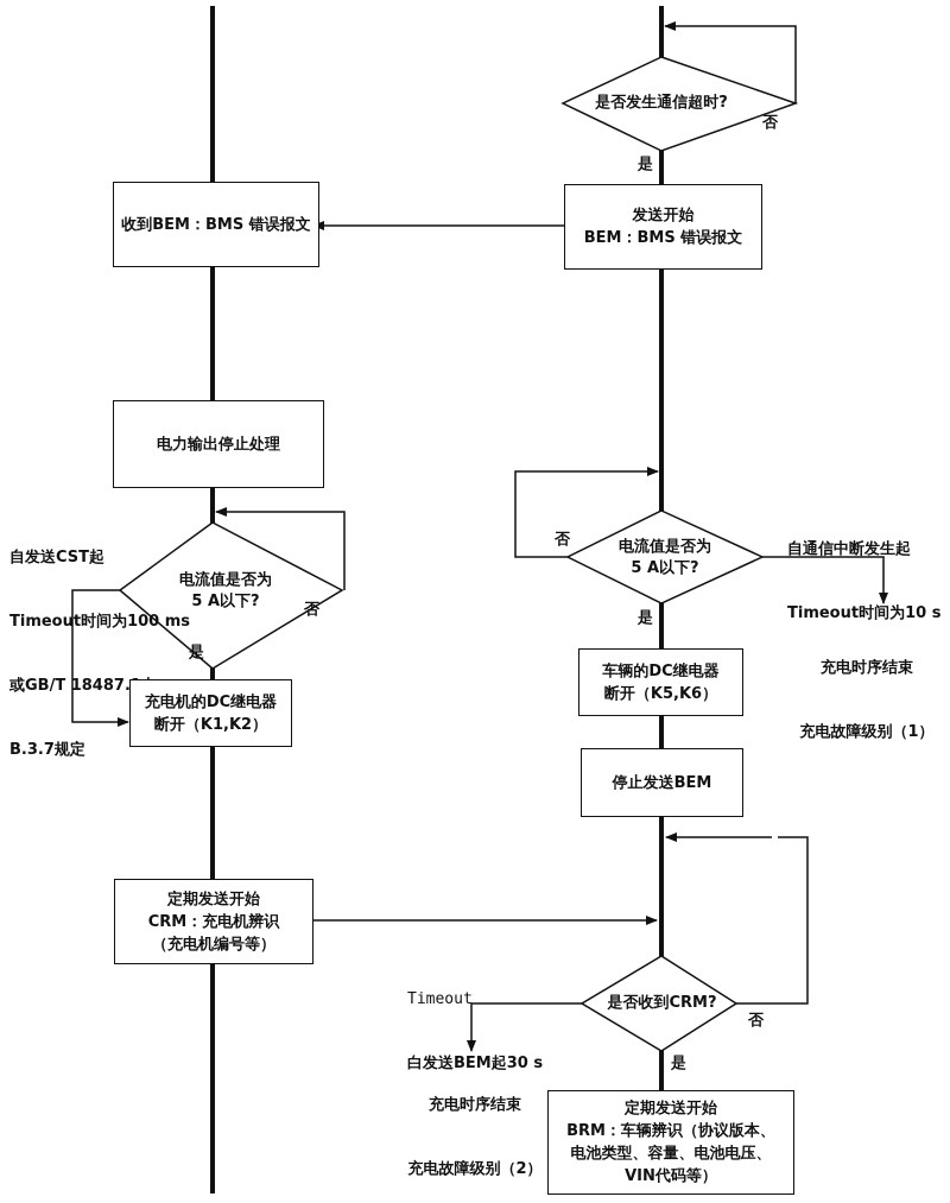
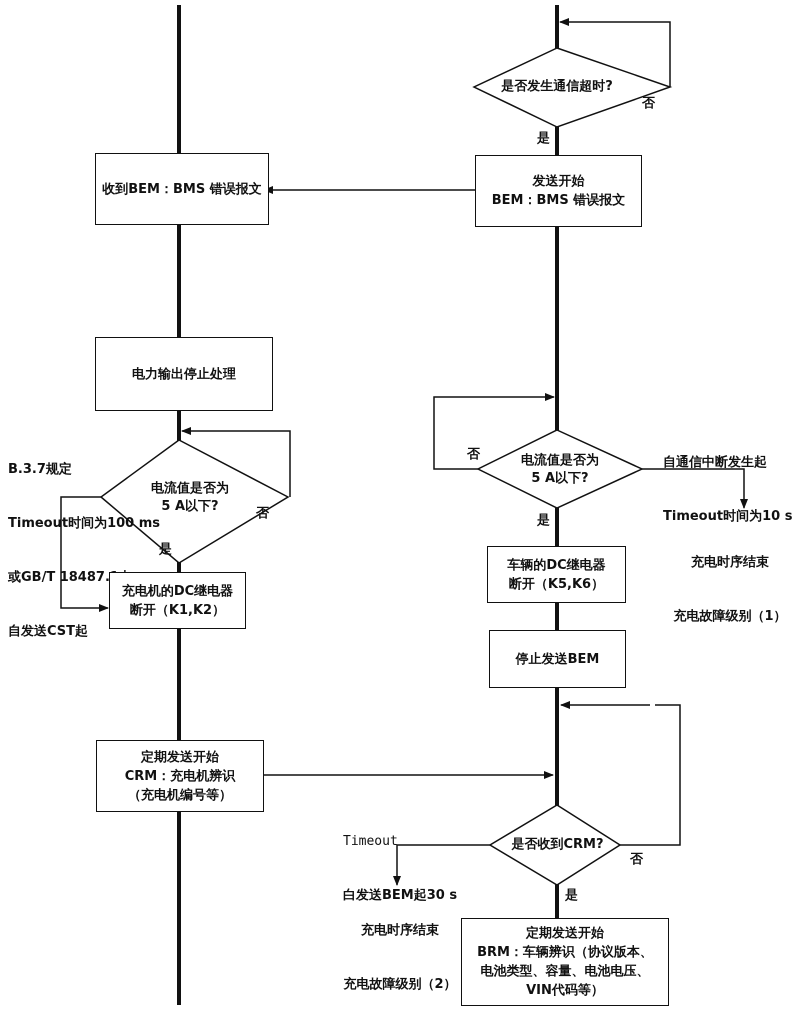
  是否发生通信超时?
  否
  是
  收到BEM：BMS 错误报文
  发送开始
  BEM：BMS 错误报文
  电力输出停止处理
- 自发送CST起
+ B.3.7规定
  Timeout时间为100 ms
  或GB/T 18487.
- B.3.7规定
+ 自发送CST起
  电流值是否为
  5 A以下?
  否
  是
  充电机的DC继电器
  断开（K1,K2）
  电流值是否为
  5 A以下?
  否
  是
  自通信中断发生起
  Timeout时间为10 s
  充电时序结束
  充电故障级别（1）
  车辆的DC继电器
  断开（K5,K6）
  停止发送BEM
  定期发送开始
  CRM：充电机辨识
  （充电机编号等）
  Timeout
  白发送BEM起30 s
  是否收到CRM?
  否
  是
  充电时序结束
  充电故障级别（2）
  定期发送开始
  BRM：车辆辨识（协议版本、
  电池类型、容量、电池电压、
  VIN代码等）
